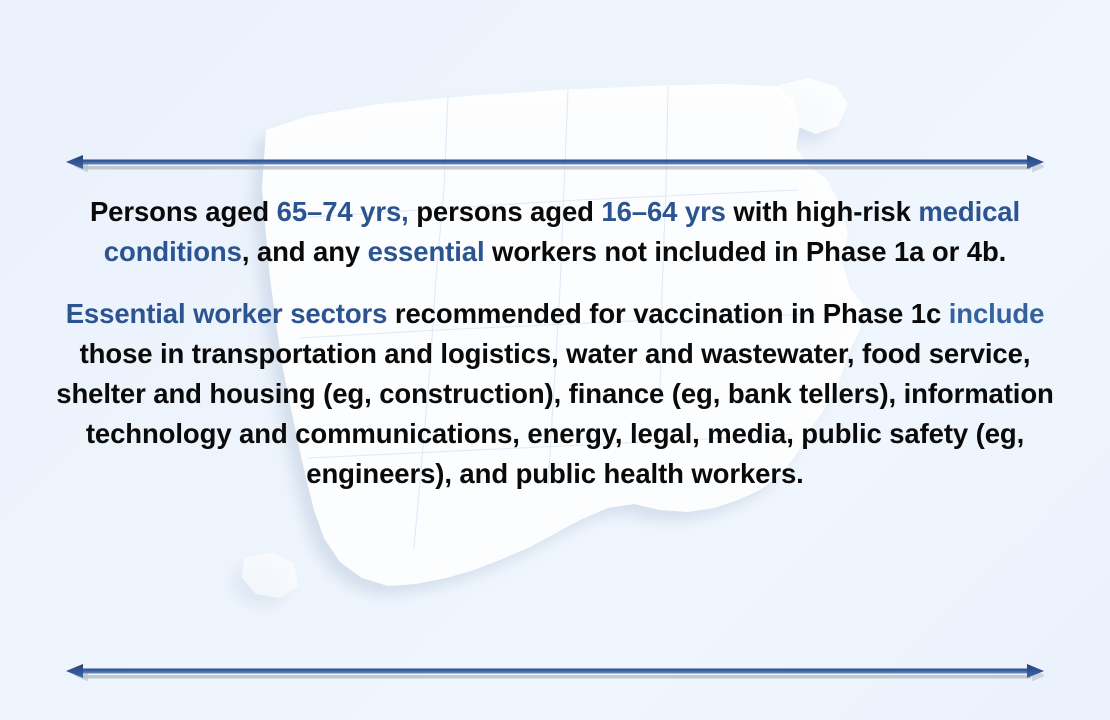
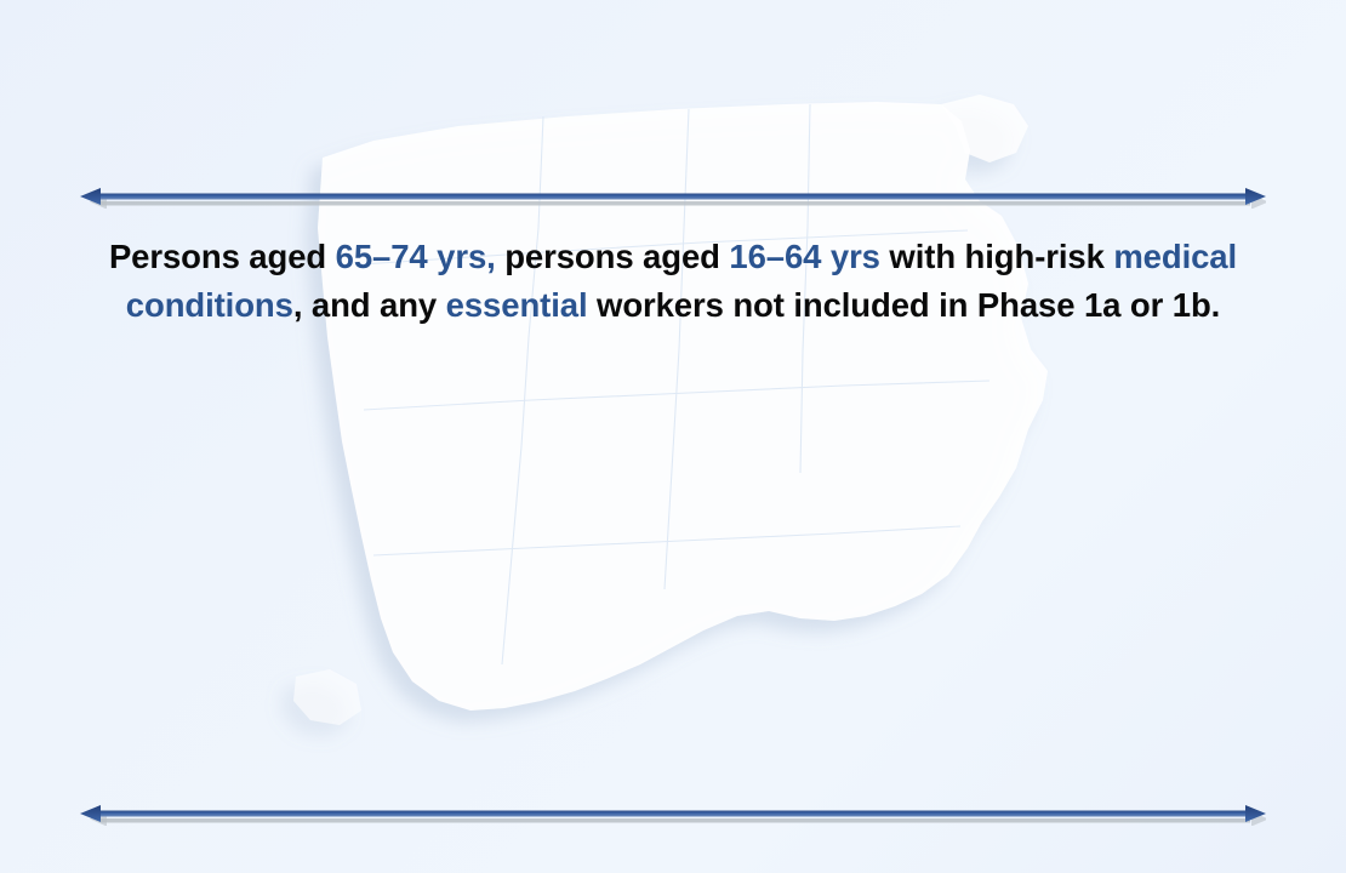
- Persons aged 65–74 yrs, persons aged 16–64 yrs with high-risk medical conditions, and any essential workers not included in Phase 1a or 4b.
+ Persons aged 65–74 yrs, persons aged 16–64 yrs with high-risk medical conditions, and any essential workers not included in Phase 1a or 1b.
- Essential worker sectors recommended for vaccination in Phase 1c include those in transportation and logistics, water and wastewater, food service, shelter and housing (eg, construction), finance (eg, bank tellers), information technology and communications, energy, legal, media, public safety (eg, engineers), and public health workers.
